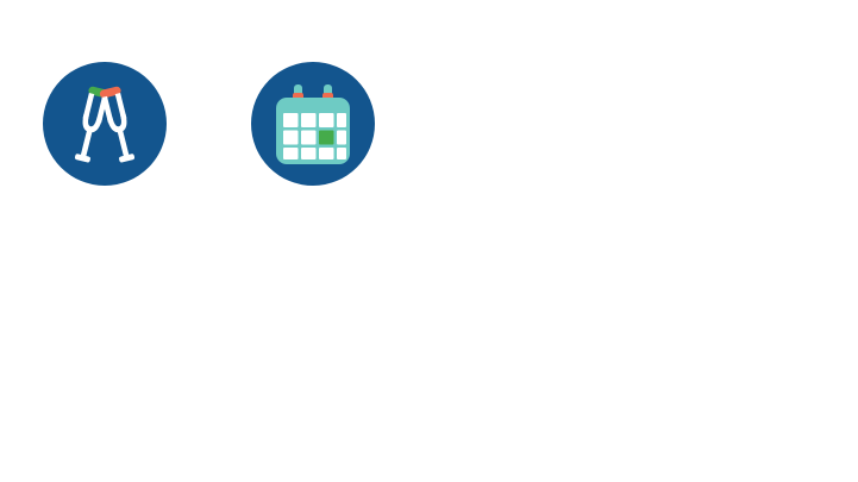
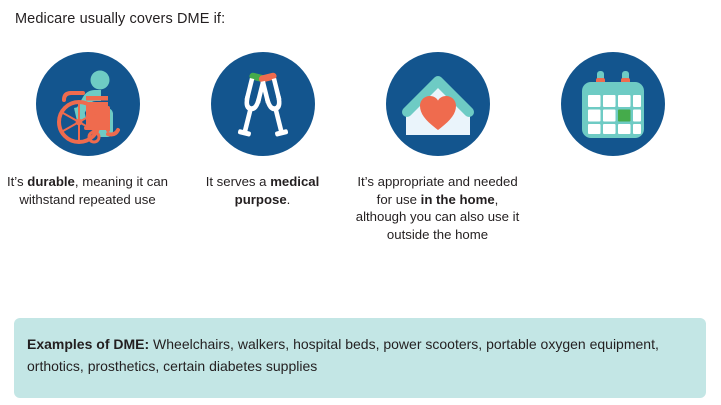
+ Medicare usually covers DME if:
+ It’s durable, meaning it can withstand repeated use
+ It serves a medical purpose.
+ It’s appropriate and needed for use in the home, although you can also use it outside the home
+ Examples of DME: Wheelchairs, walkers, hospital beds, power scooters, portable oxygen equipment, orthotics, prosthetics, certain diabetes supplies
